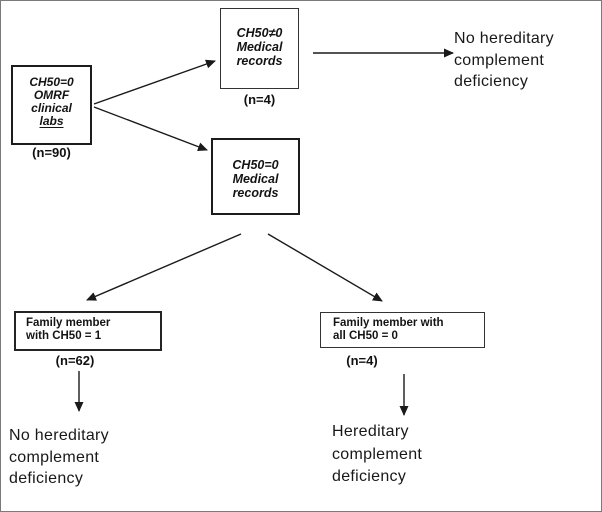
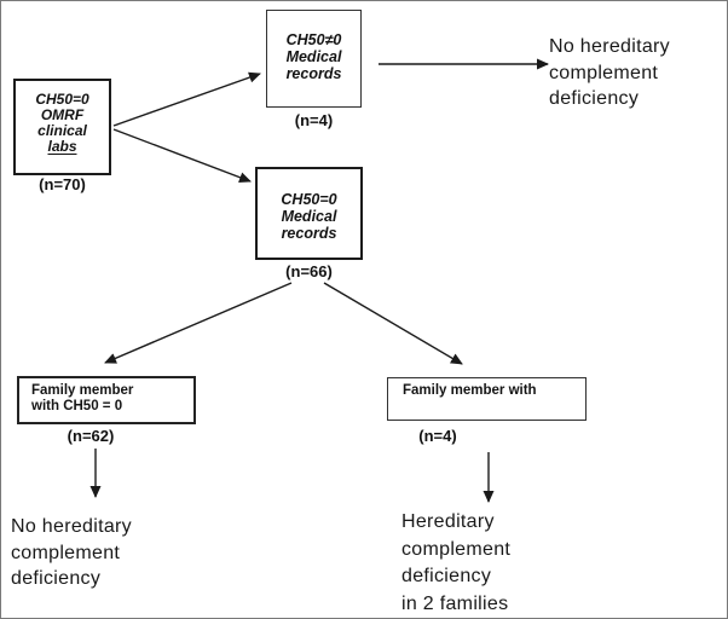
  CH50=0
  OMRF
  clinical
  labs
- (n=90)
+ (n=70)
  CH50≠0
  Medical
  records
  (n=4)
  CH50=0
  Medical
  records
+ (n=66)
  Family member
- with CH50 = 1
+ with CH50 = 0
  (n=62)
  Family member with
- all CH50 = 0
  (n=4)
  No hereditary
  complement
  deficiency
  No hereditary
  complement
  deficiency
  Hereditary
  complement
  deficiency
+ in 2 families
